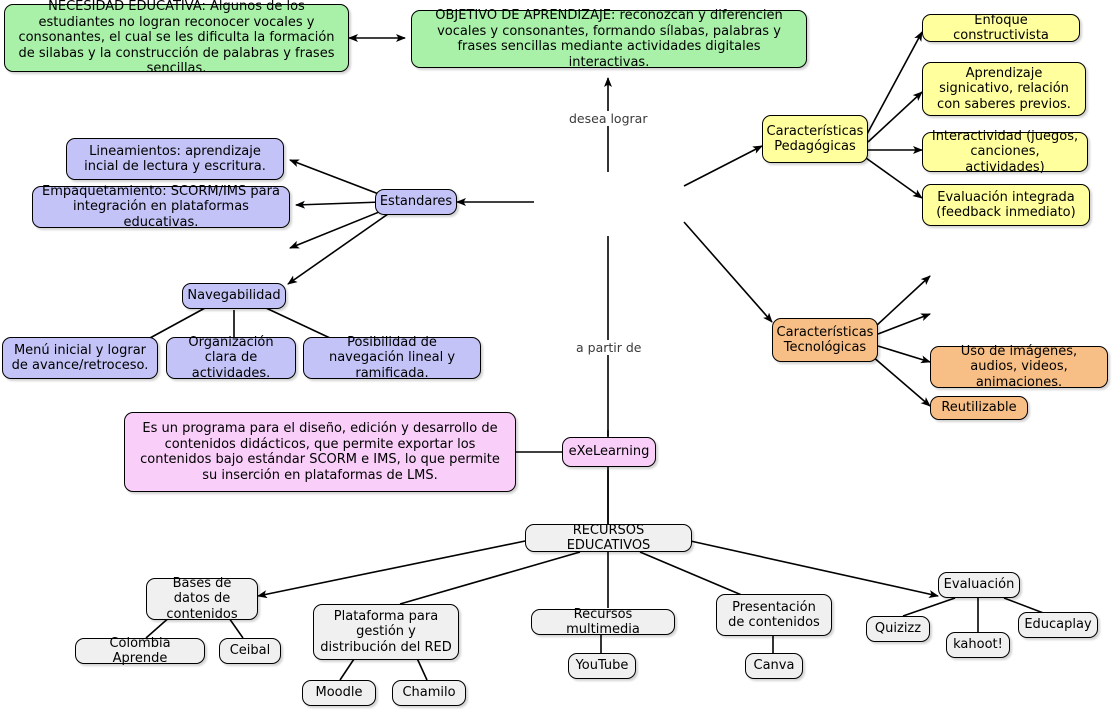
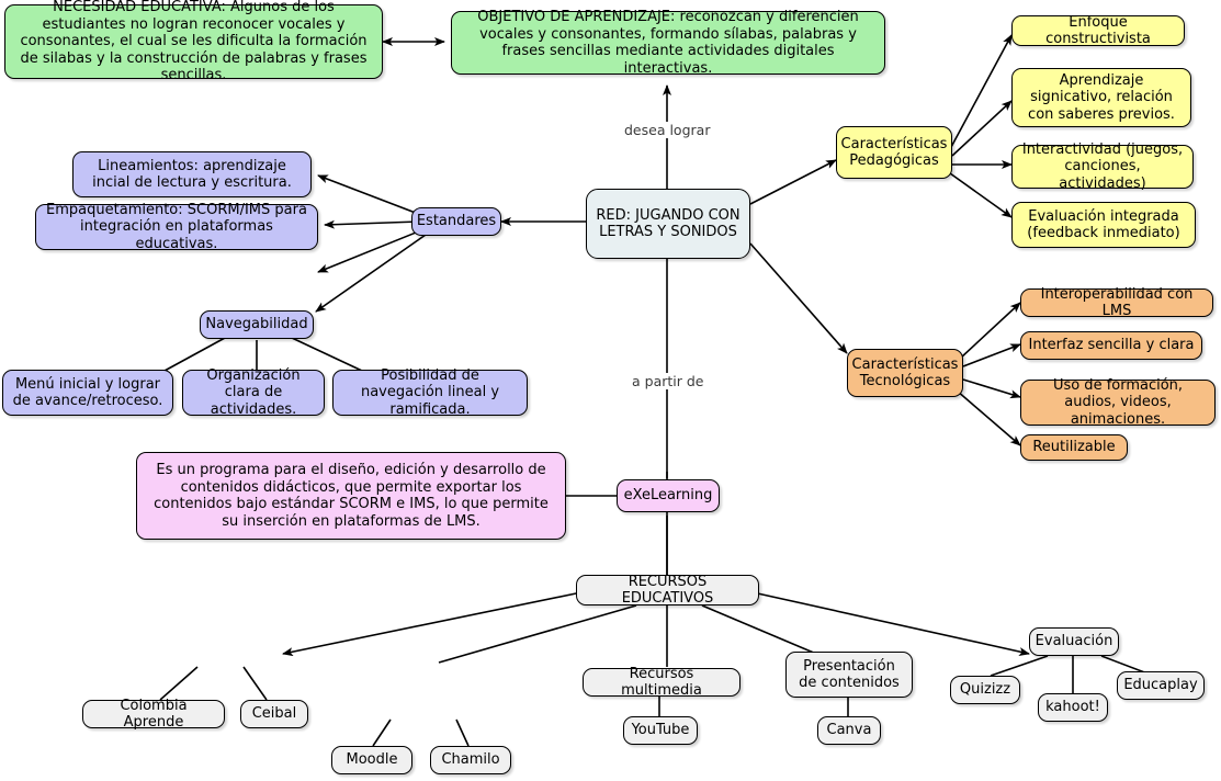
  NECESIDAD EDUCATIVA: Algunos de los estudiantes no logran reconocer vocales y consonantes, el cual se les dificulta la formación de silabas y la construcción de palabras y frases sencillas.
  OBJETIVO DE APRENDIZAJE: reconozcan y diferencien vocales y consonantes, formando sílabas, palabras y frases sencillas mediante actividades digitales interactivas.
  desea lograr
  a partir de
+ RED: JUGANDO CON LETRAS Y SONIDOS
  Características Pedagógicas
  Enfoque constructivista
  Aprendizaje signicativo, relación con saberes previos.
  Interactividad (juegos, canciones, actividades)
  Evaluación integrada (feedback inmediato)
  Características Tecnológicas
+ Interoperabilidad con LMS
+ Interfaz sencilla y clara
- Uso de imágenes, audios, videos, animaciones.
+ Uso de formación, audios, videos, animaciones.
  Reutilizable
  Estandares
  Lineamientos: aprendizaje incial de lectura y escritura.
  Empaquetamiento: SCORM/IMS para integración en plataformas educativas.
  Navegabilidad
  Menú inicial y lograr de avance/retroceso.
  Organización clara de actividades.
  Posibilidad de navegación lineal y ramificada.
  Es un programa para el diseño, edición y desarrollo de contenidos didácticos, que permite exportar los contenidos bajo estándar SCORM e IMS, lo que permite su inserción en plataformas de LMS.
  eXeLearning
  RECURSOS EDUCATIVOS
- Bases de datos de contenidos
  Colombia Aprende
  Ceibal
- Plataforma para gestión y distribución del RED
  Moodle
  Chamilo
  Recursos multimedia
  YouTube
  Presentación de contenidos
  Canva
  Evaluación
  Quizizz
  kahoot!
  Educaplay
